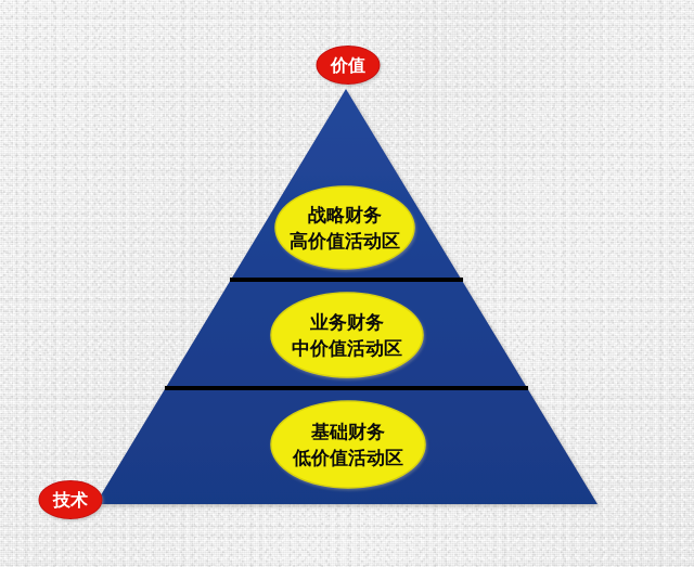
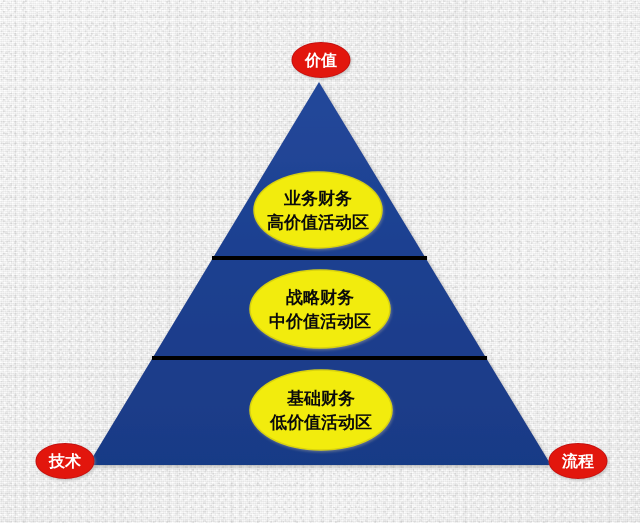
- 战略财务
+ 业务财务
  高价值活动区
- 业务财务
+ 战略财务
  中价值活动区
  基础财务
  低价值活动区
  价值
  技术
+ 流程
